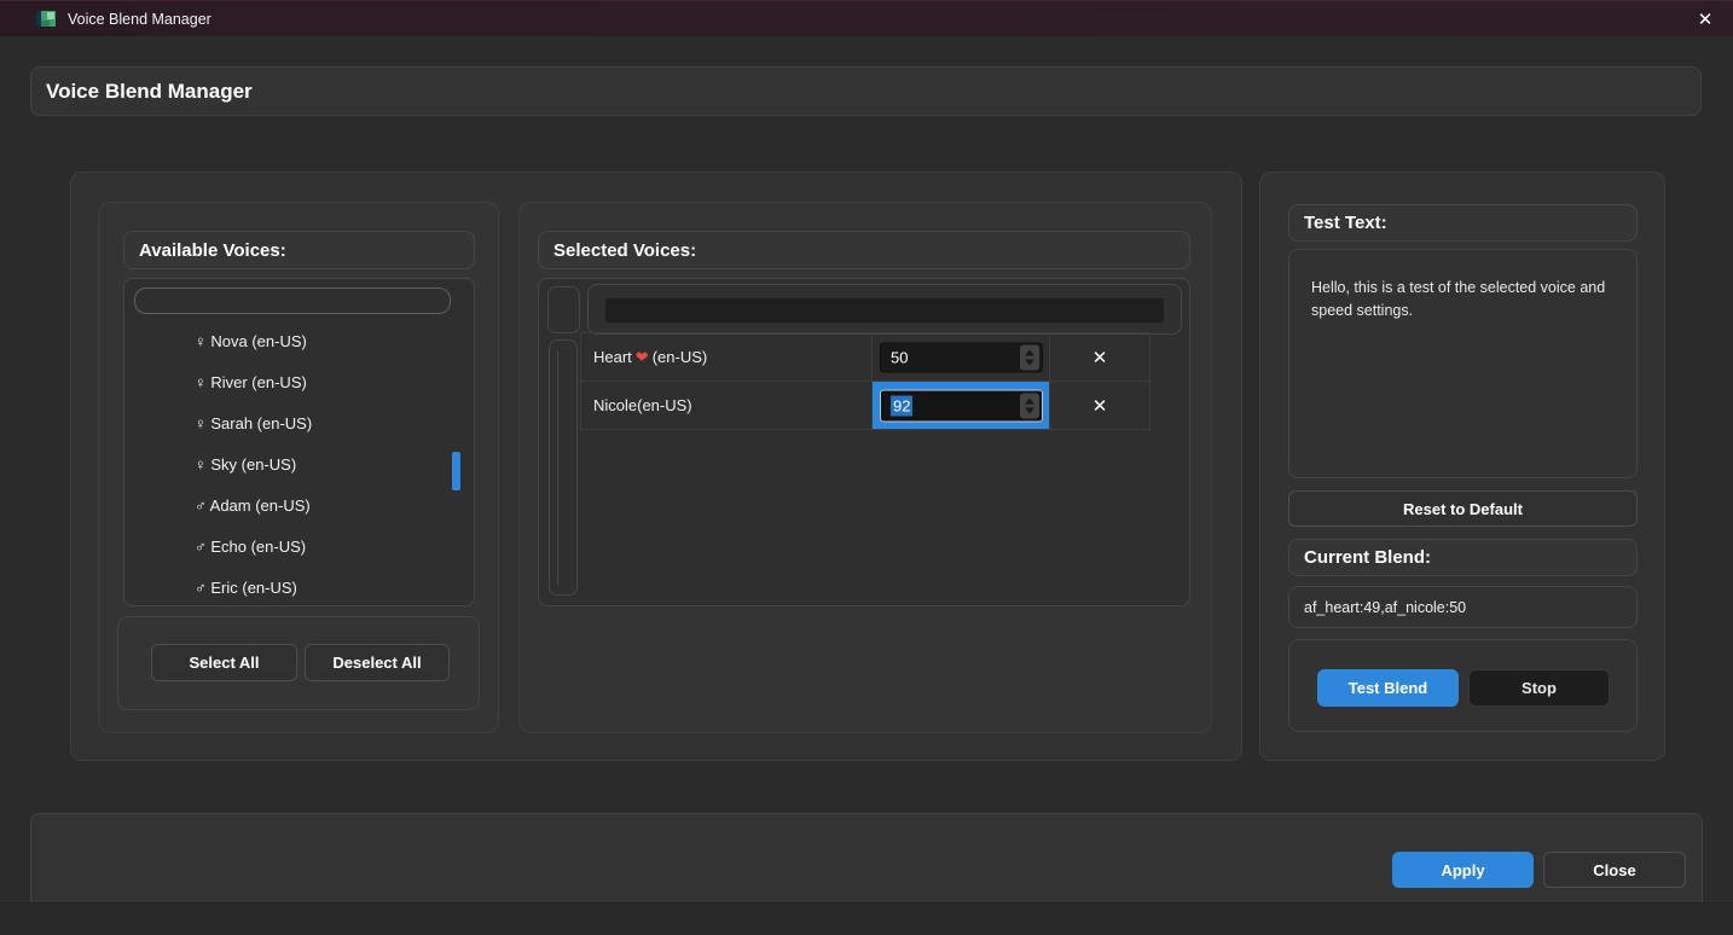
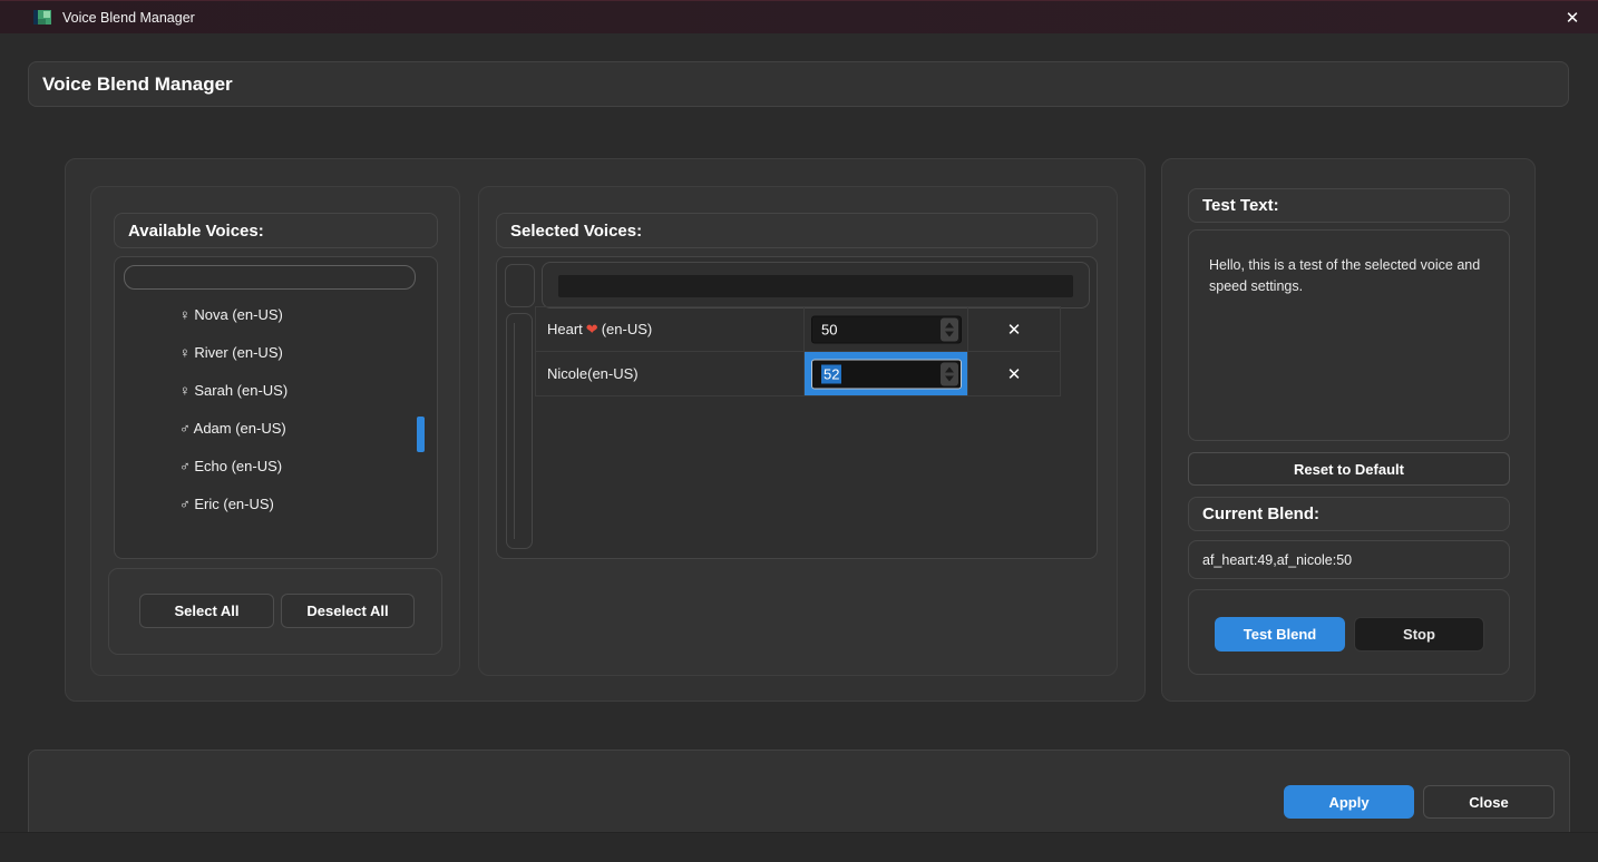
  Voice Blend Manager
  ✕
  Voice Blend Manager
  Available Voices:
  ♀ Nova (en-US)
  ♀ River (en-US)
  ♀ Sarah (en-US)
- ♀ Sky (en-US)
  ♂ Adam (en-US)
  ♂ Echo (en-US)
  ♂ Eric (en-US)
  Select All
  Deselect All
  Selected Voices:
  Heart
  ❤
  (en-US)
  50
  ✕
  Nicole
  (en-US)
- 92
+ 52
  ✕
  Test Text:
  Hello, this is a test of the selected voice and speed settings.
  Reset to Default
  Current Blend:
  af_heart:49,af_nicole:50
  Test Blend
  Stop
  Apply
  Close
